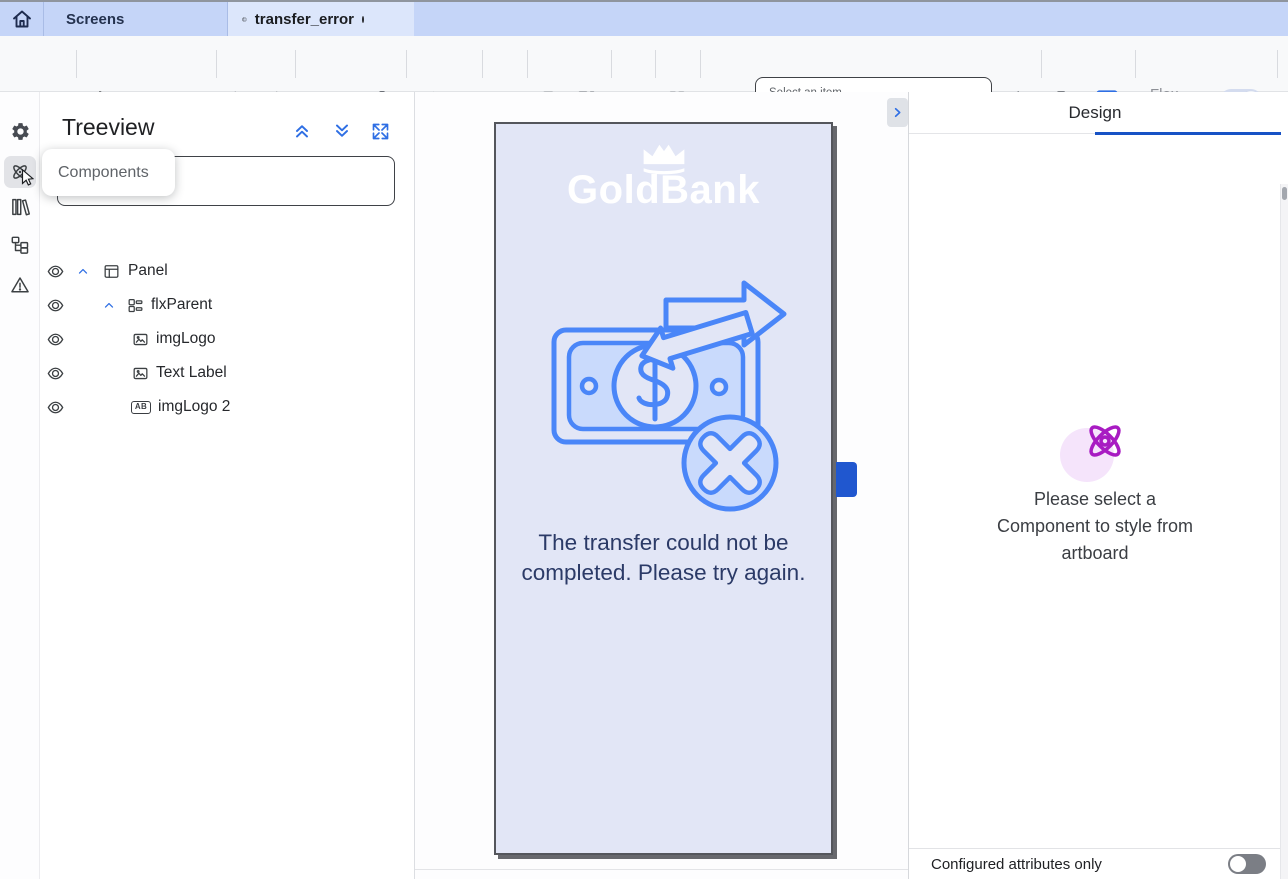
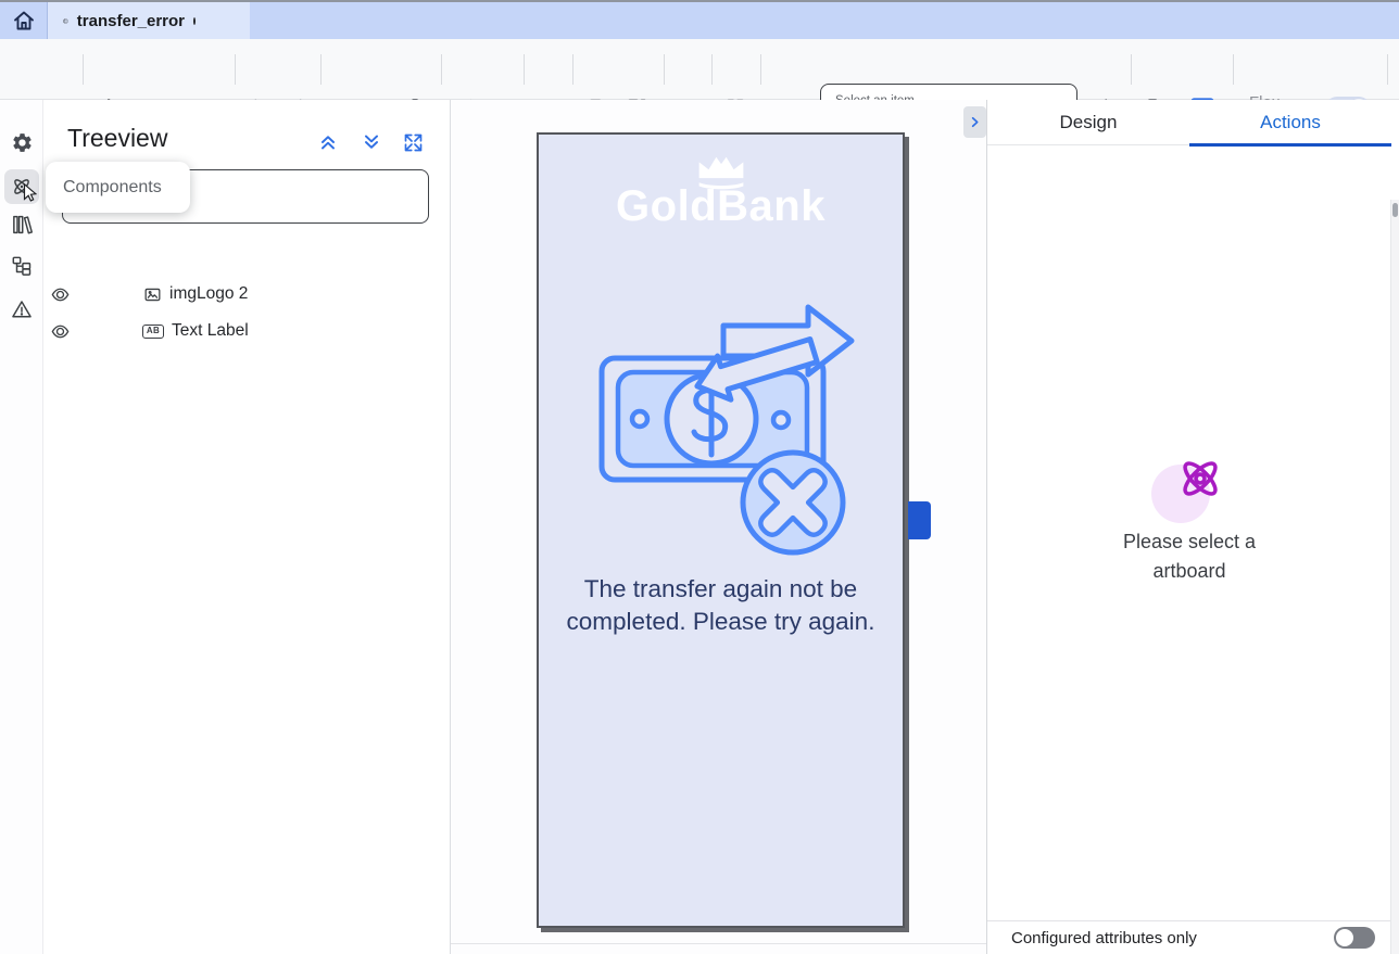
- Screens
  transfer_error
  Treeview
- Panel
- flxParent
- imgLogo
- Text Label
+ imgLogo 2
  AB
- imgLogo 2
+ Text Label
  Components
  GoldBank
- The transfer could not be completed. Please try again.
+ The transfer again not be completed. Please try again.
  Design
+ Actions
  Please select a
- Component to style from
  artboard
  Configured attributes only
